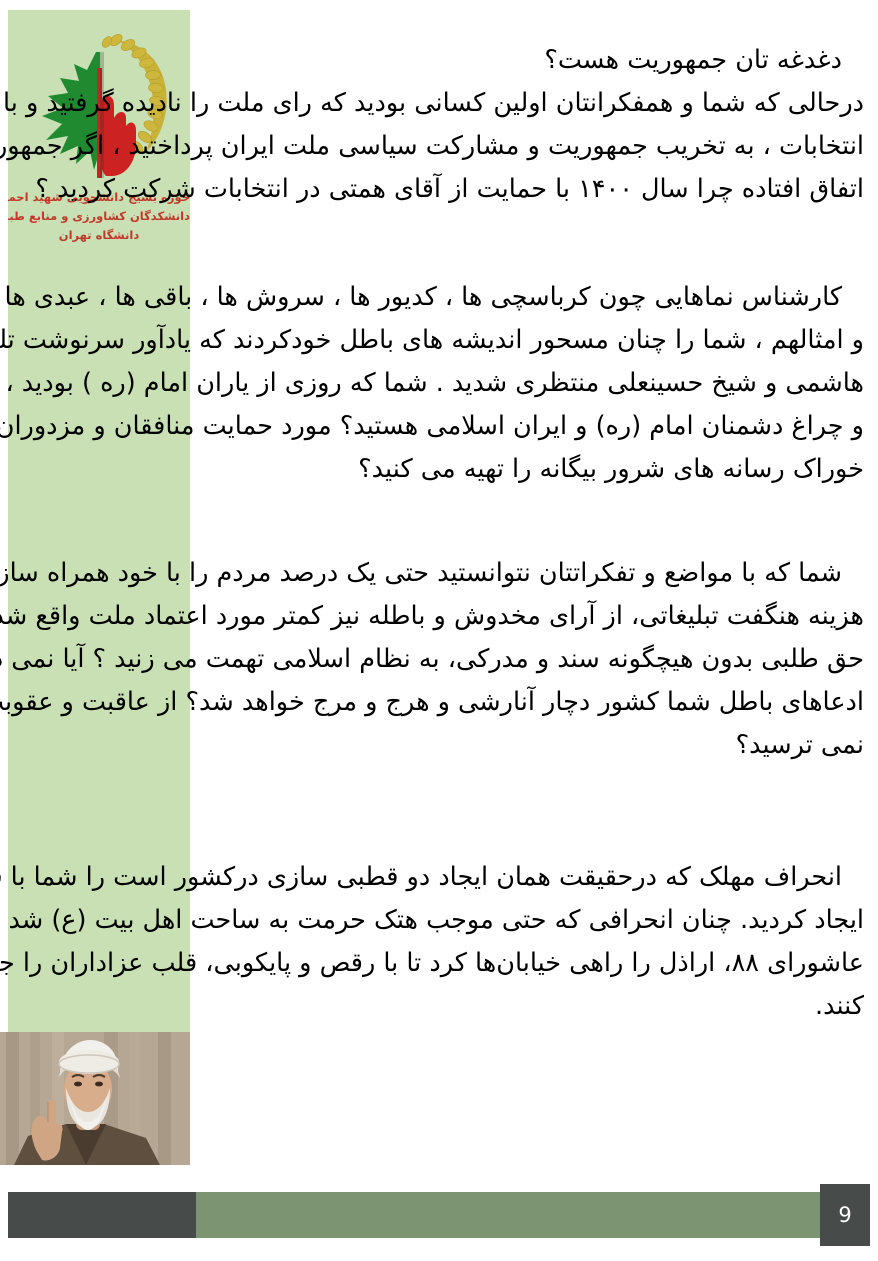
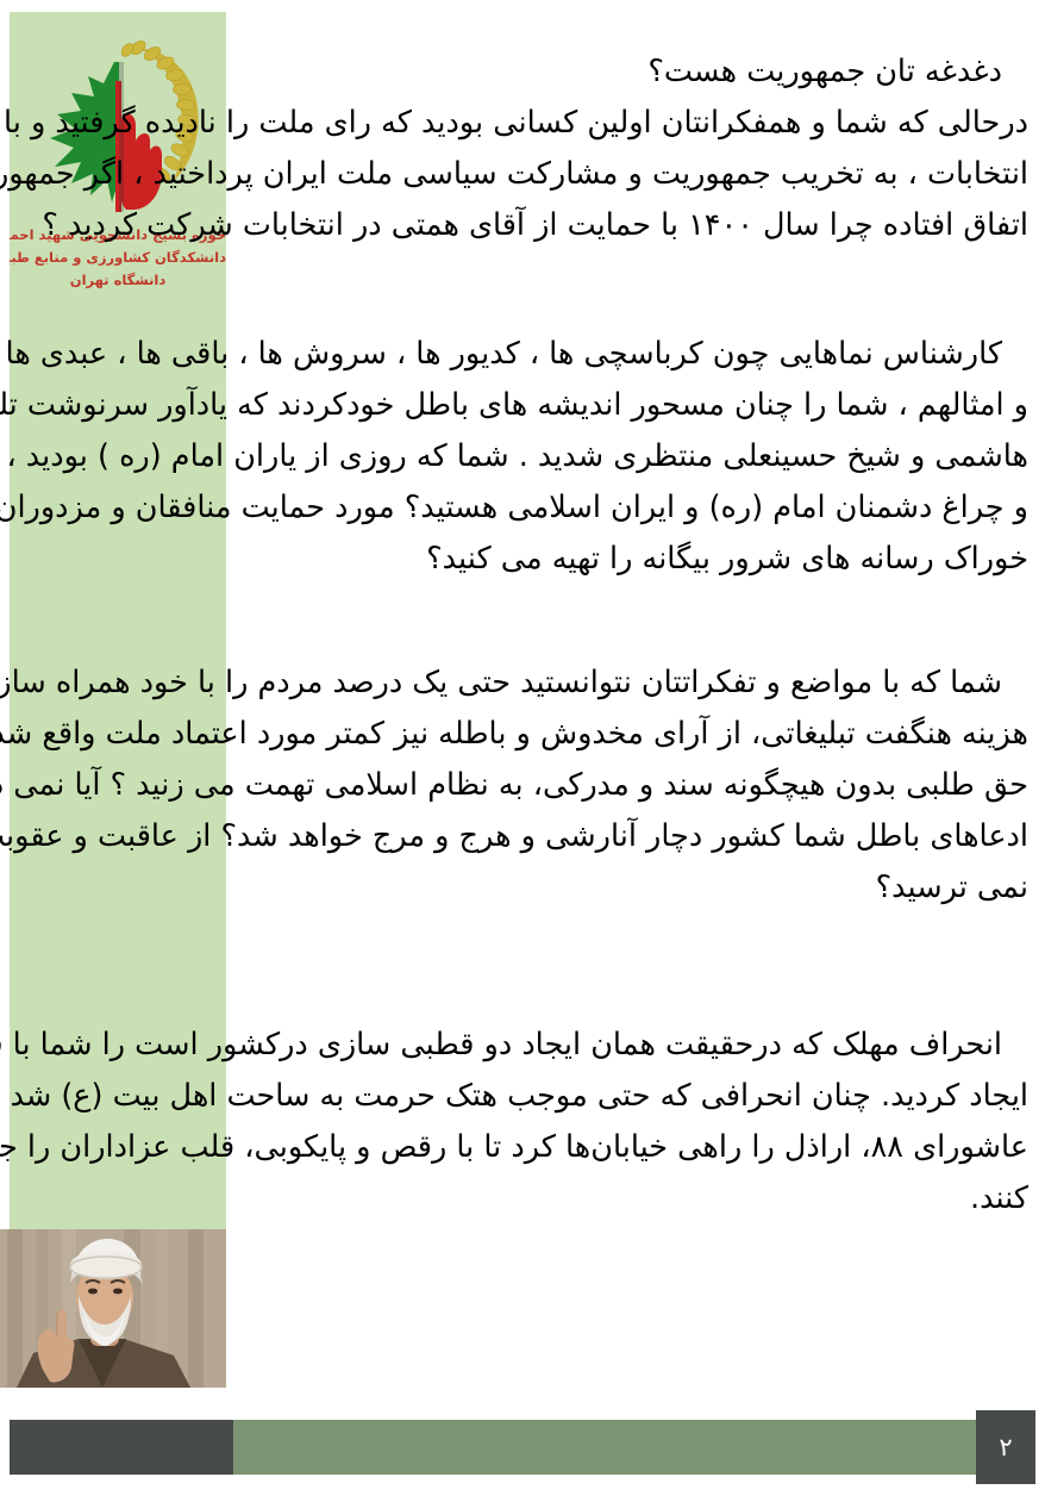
  حوزه بسیج دانشجویی شهید احم
  دانشکدگان کشاورزی و منابع طب
  دانشگاه تهران
  دغدغه تان جمهوریت هست؟
  درحالی که شما و همفکرانتان اولین کسانی بودید که رای ملت را نادیده گرفتید و با انتخابات ، به تخریب جمهوریت و مشارکت سیاسی ملت ایران پرداختید ، اگر جمهور اتفاق افتاده چرا سال ۱۴۰۰ با حمایت از آقای همتی در انتخابات شرکت کردید ؟
  کارشناس نماهایی چون کرباسچی ها ، کدیور ها ، سروش ها ، باقی ها ، عبدی ها و امثالهم ، شما را چنان مسحور اندیشه های باطل خودکردند که یادآور سرنوشت تل هاشمی و شیخ حسینعلی منتظری شدید . شما که روزی از یاران امام (ره ) بودید ، و چراغ دشمنان امام (ره) و ایران اسلامی هستید؟ مورد حمایت منافقان و مزدوران خوراک رسانه های شرور بیگانه را تهیه می کنید؟
  شما که با مواضع و تفکراتتان نتوانستید حتی یک درصد مردم را با خود همراه ساز هزینه هنگفت تبلیغاتی، از آرای مخدوش و باطله نیز کمتر مورد اعتماد ملت واقع ش حق طلبی بدون هیچگونه سند و مدرکی، به نظام اسلامی تهمت می زنید ؟ آیا نمی ادعاهای باطل شما کشور دچار آنارشی و هرج و مرج خواهد شد؟ از عاقبت و عقوب نمی ترسید؟
  انحراف مهلک که درحقیقت همان ایجاد دو قطبی سازی درکشور است را شما با ایجاد کردید. چنان انحرافی که حتی موجب هتک حرمت به ساحت اهل بیت (ع) شد عاشورای ۸۸، اراذل را راهی خیابان‌ها کرد تا با رقص و پایکوبی، قلب عزاداران را ج کنند.
- 9
+ ۲
